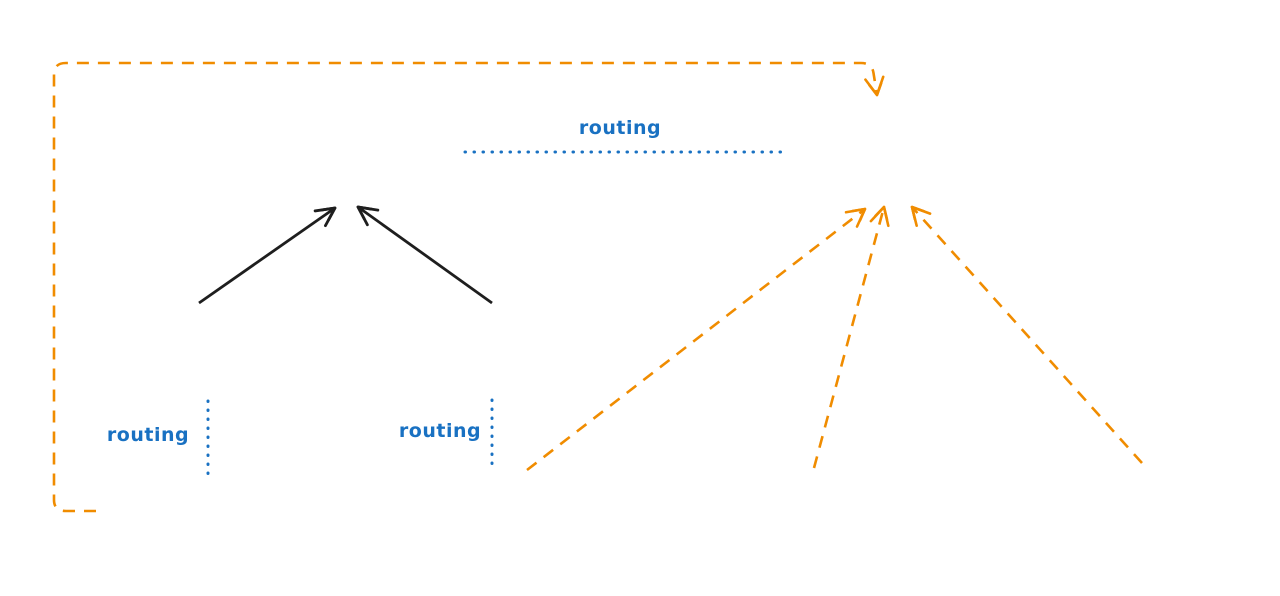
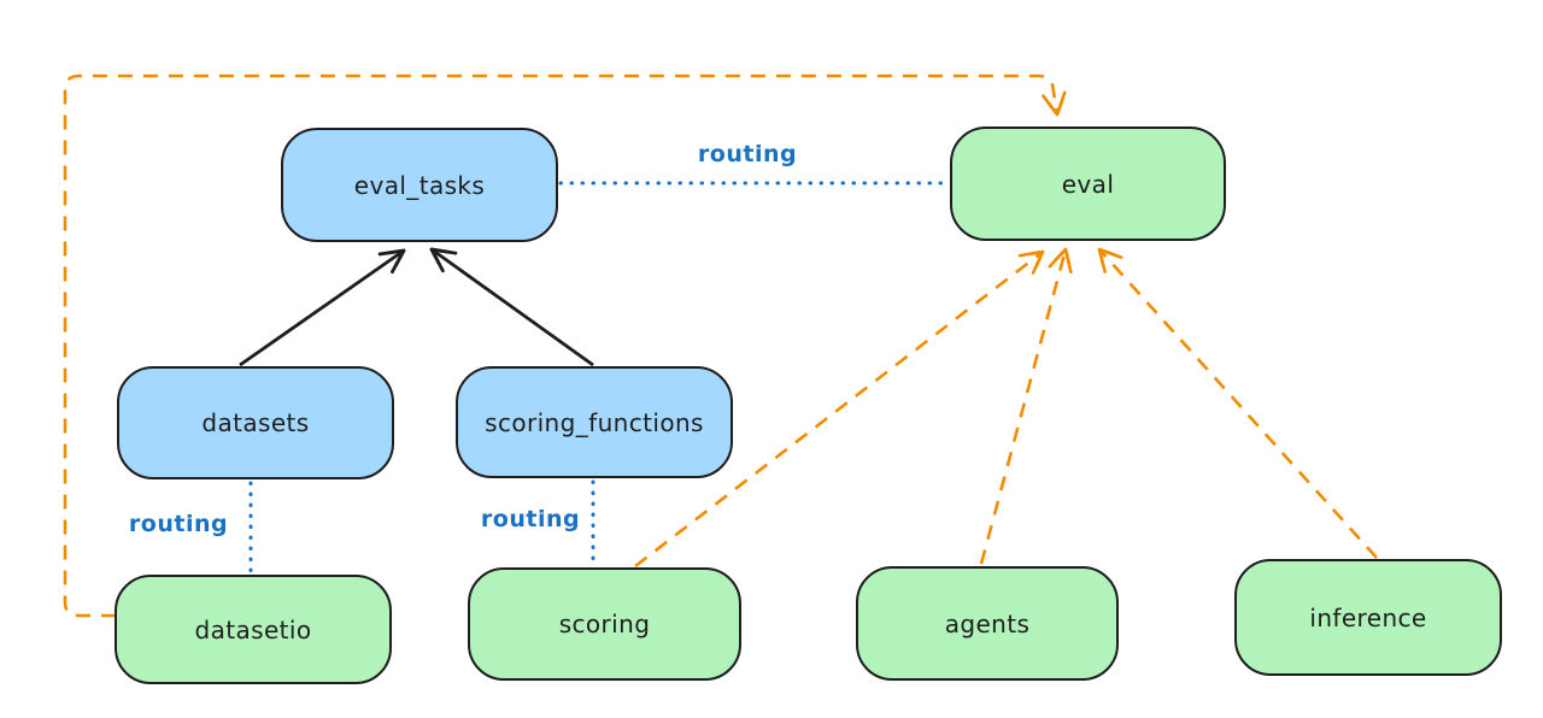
+ eval_tasks
+ eval
+ datasets
+ scoring_functions
+ datasetio
+ scoring
+ agents
+ inference
  routing
  routing
  routing
